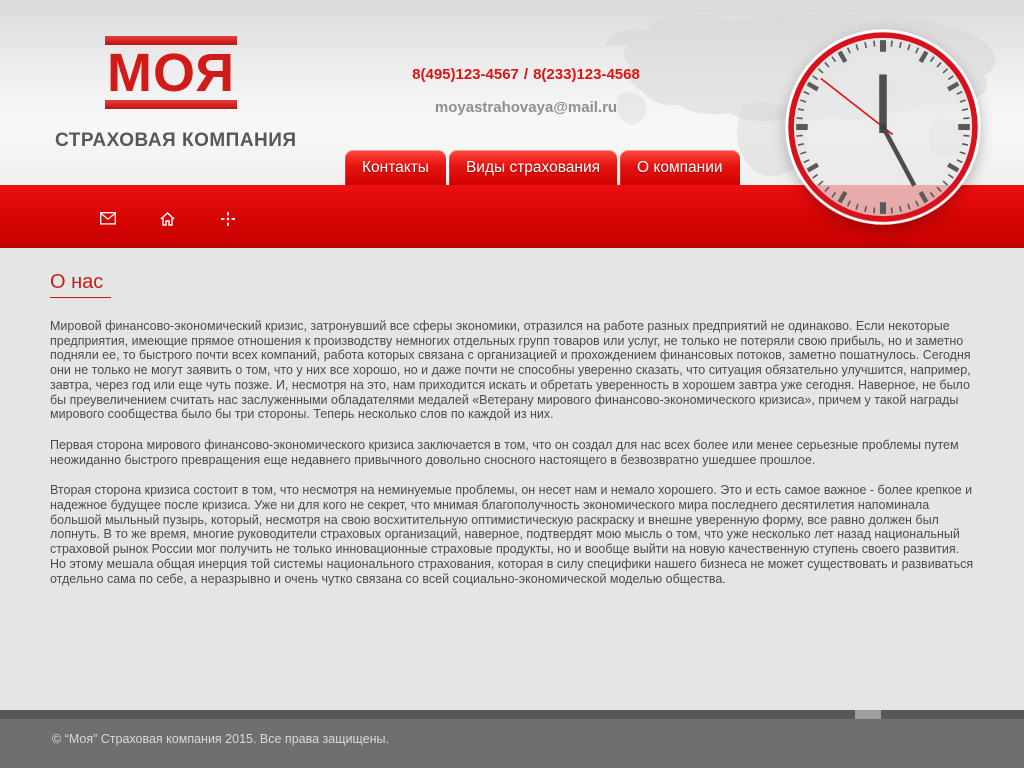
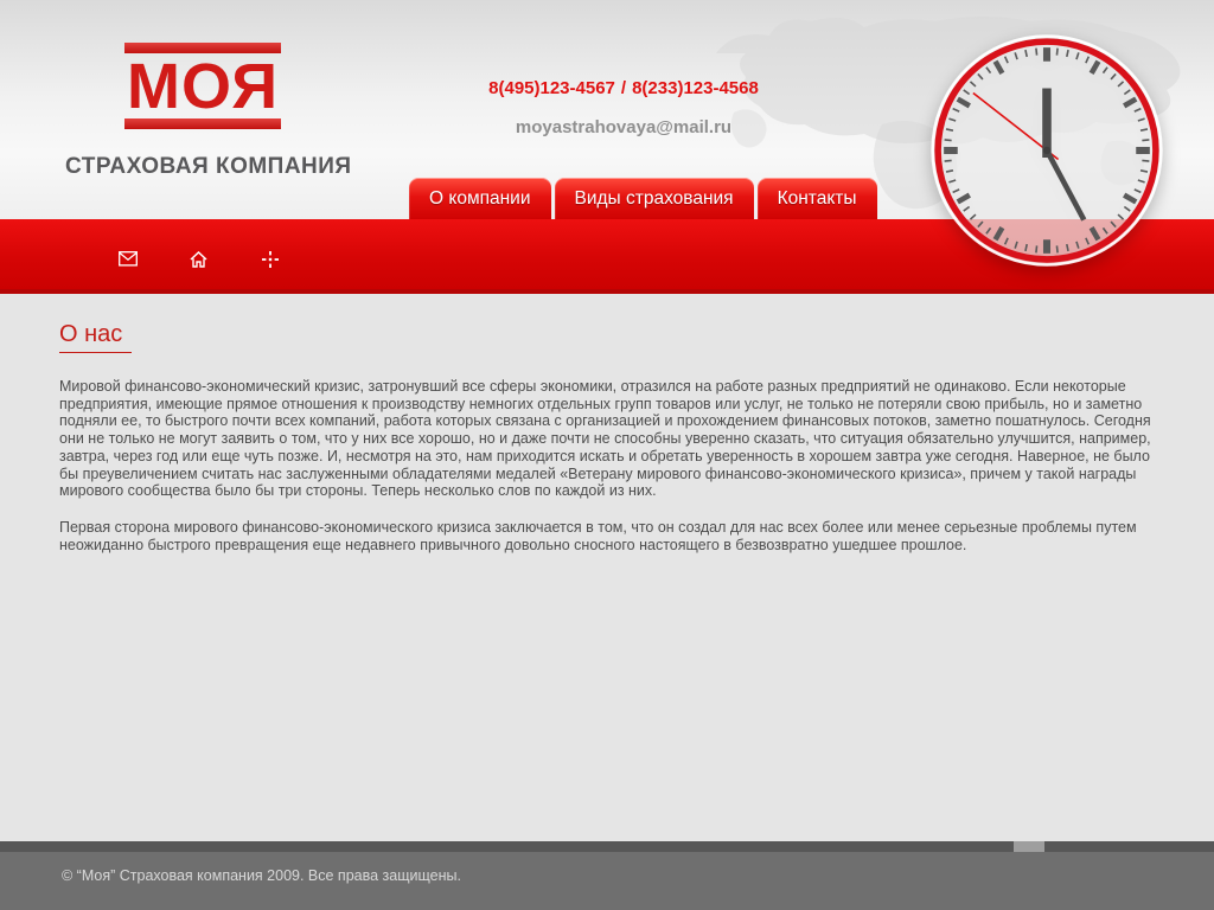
  МОЯ
  СТРАХОВАЯ КОМПАНИЯ
  8(495)123-4567 / 8(233)123-4568
  moyastrahovaya@mail.ru
- Контакты
+ О компании
  Виды страхования
- О компании
+ Контакты
  О нас
  Мировой финансово-экономический кризис, затронувший все сферы экономики, отразился на работе разных предприятий не одинаково. Если некоторые предприятия, имеющие прямое отношения к производству немногих отдельных групп товаров или услуг, не только не потеряли свою прибыль, но и заметно подняли ее, то быстрого почти всех компаний, работа которых связана с организацией и прохождением финансовых потоков, заметно пошатнулось. Сегодня они не только не могут заявить о том, что у них все хорошо, но и даже почти не способны уверенно сказать, что ситуация обязательно улучшится, например, завтра, через год или еще чуть позже. И, несмотря на это, нам приходится искать и обретать уверенность в хорошем завтра уже сегодня. Наверное, не было бы преувеличением считать нас заслуженными обладателями медалей «Ветерану мирового финансово-экономического кризиса», причем у такой награды мирового сообщества было бы три стороны. Теперь несколько слов по каждой из них.
  Первая сторона мирового финансово-экономического кризиса заключается в том, что он создал для нас всех более или менее серьезные проблемы путем неожиданно быстрого превращения еще недавнего привычного довольно сносного настоящего в безвозвратно ушедшее прошлое.
- Вторая сторона кризиса состоит в том, что несмотря на неминуемые проблемы, он несет нам и немало хорошего. Это и есть самое важное - более крепкое и надежное будущее после кризиса. Уже ни для кого не секрет, что мнимая благополучность экономического мира последнего десятилетия напоминала большой мыльный пузырь, который, несмотря на свою восхитительную оптимистическую раскраску и внешне уверенную форму, все равно должен был лопнуть. В то же время, многие руководители страховых организаций, наверное, подтвердят мою мысль о том, что уже несколько лет назад национальный страховой рынок России мог получить не только инновационные страховые продукты, но и вообще выйти на новую качественную ступень своего развития. Но этому мешала общая инерция той системы национального страхования, которая в силу специфики нашего бизнеса не может существовать и развиваться отдельно сама по себе, а неразрывно и очень чутко связана со всей социально-экономической моделью общества.
- © “Моя” Страховая компания 2015. Все права защищены.
+ © “Моя” Страховая компания 2009. Все права защищены.
